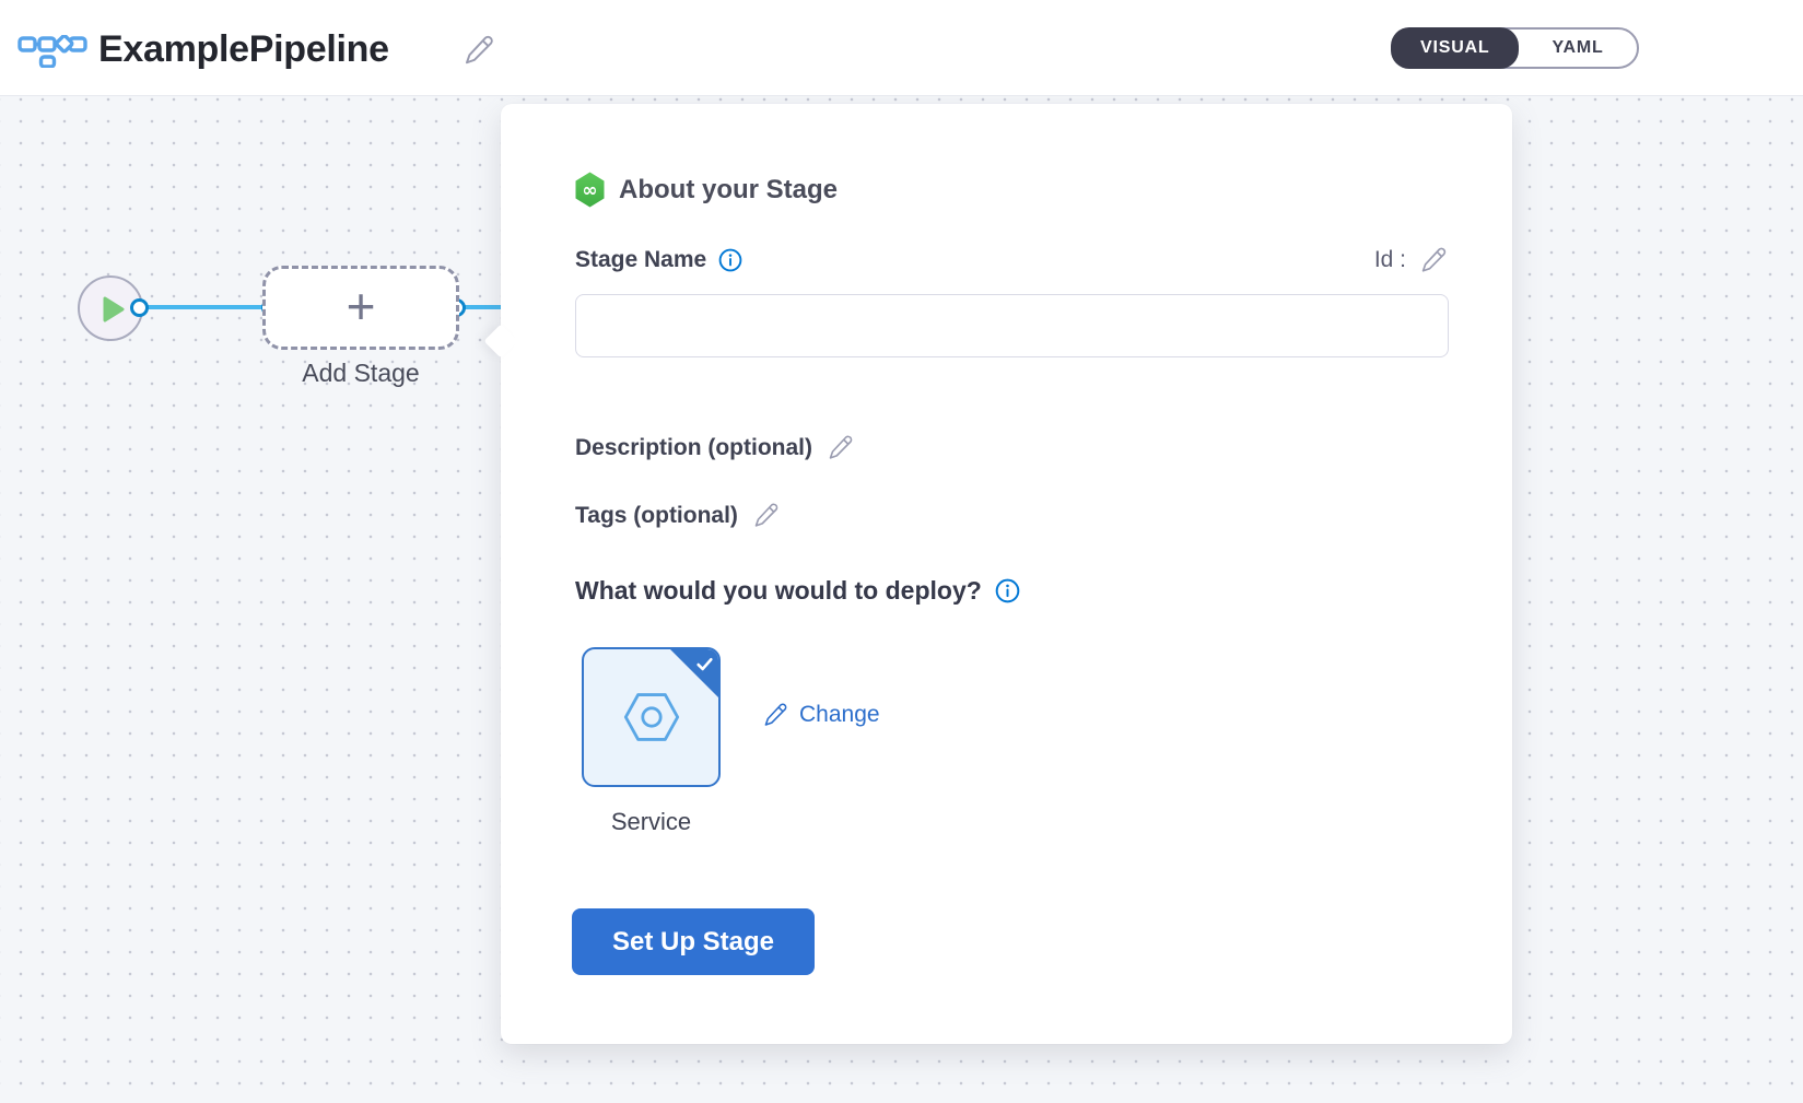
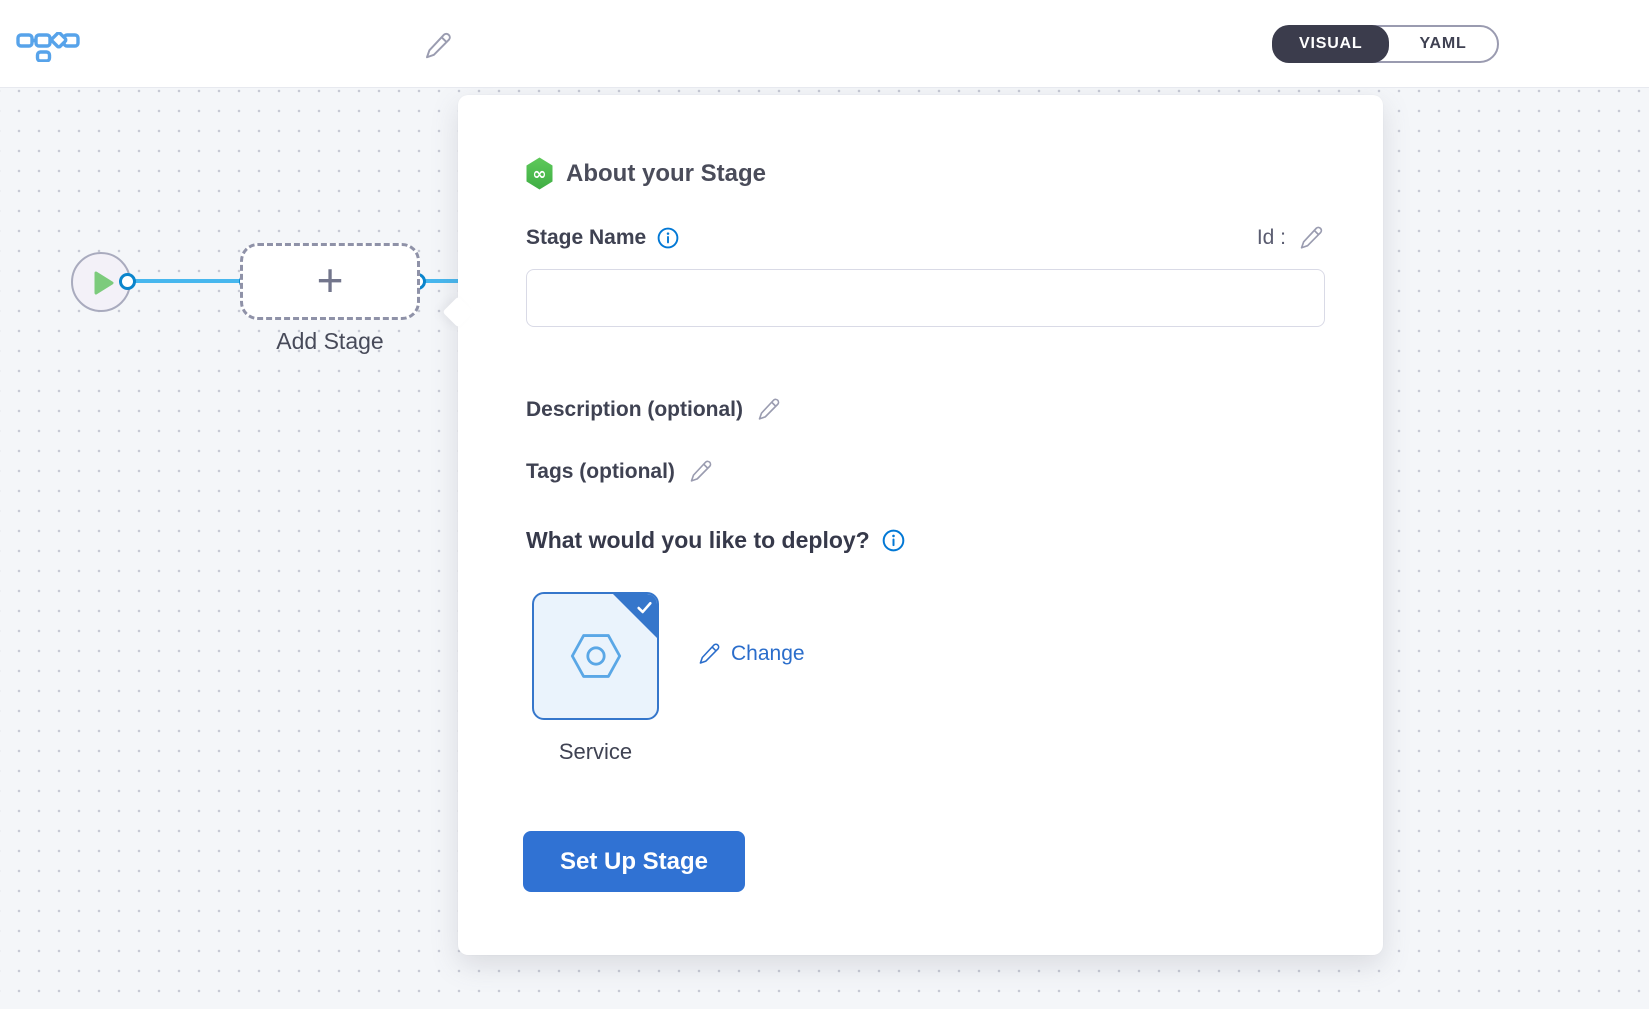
- ExamplePipeline
  VISUAL
  YAML
  +
  Add Stage
  ∞
  About your Stage
  Stage Name
  Id :
  Description (optional)
  Tags (optional)
- What would you would to deploy?
+ What would you like to deploy?
  Service
  Change
  Set Up Stage
